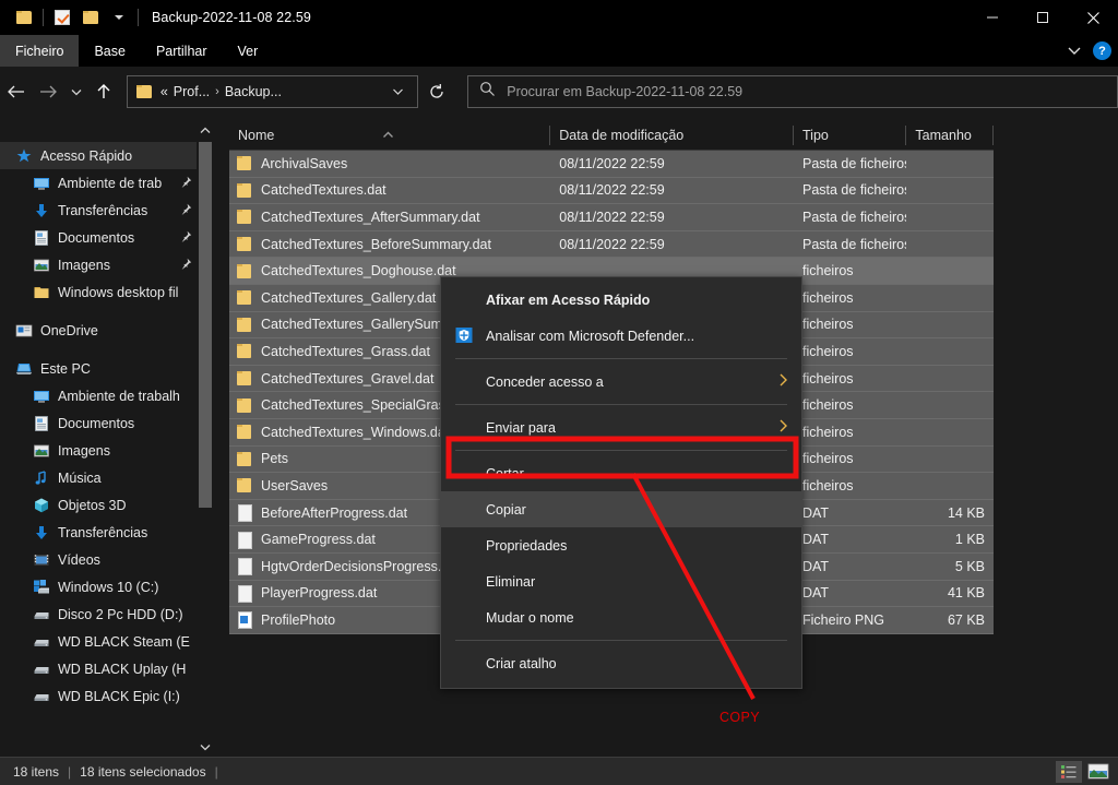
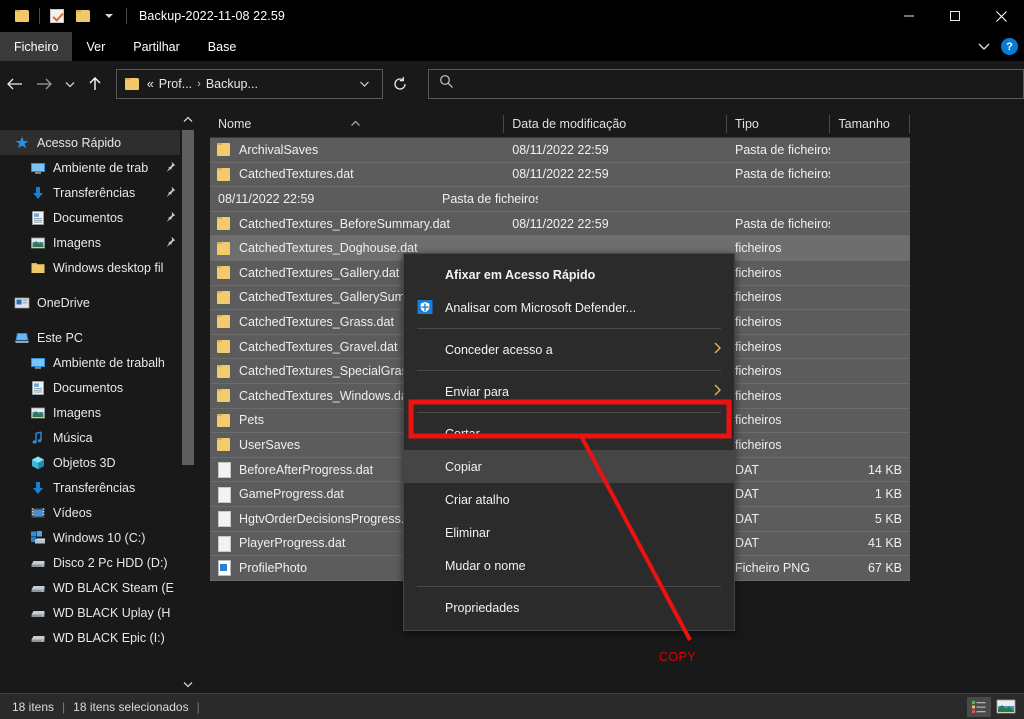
  Backup-2022-11-08 22.59
  Ficheiro
- Base
+ Ver
  Partilhar
- Ver
+ Base
  ?
  «
  Prof...
  ›
  Backup...
- Procurar em Backup-2022-11-08 22.59
  Acesso Rápido
  Ambiente de trab
  Transferências
  Documentos
  Imagens
  Windows desktop fil
  OneDrive
  Este PC
  Ambiente de trabalh
  Documentos
  Imagens
  Música
  Objetos 3D
  Transferências
  Vídeos
  Windows 10 (C:)
  Disco 2 Pc HDD (D:)
  WD BLACK Steam (E
  WD BLACK Uplay (H
  WD BLACK Epic (I:)
  Nome
  Data de modificação
  Tipo
  Tamanho
  ArchivalSaves
  08/11/2022 22:59
  Pasta de ficheiro
  CatchedTextures.dat
  08/11/2022 22:59
  Pasta de ficheiro
- CatchedTextures_AfterSummary.dat
  08/11/2022 22:59
  Pasta de ficheiro
  CatchedTextures_BeforeSummary.dat
  08/11/2022 22:59
  Pasta de ficheiro
  CatchedTextures_Doghouse.dat
  ficheiros
  CatchedTextures_Gallery.dat
  ficheiros
  CatchedTextures_GallerySum
  ficheiros
  CatchedTextures_Grass.dat
  ficheiros
  CatchedTextures_Gravel.dat
  ficheiros
  CatchedTextures_SpecialGra
  ficheiros
  CatchedTextures_Windows.d
  ficheiros
  Pets
  ficheiros
  UserSaves
  ficheiros
  BeforeAfterProgress.dat
  DAT
  14 KB
  GameProgress.dat
  DAT
  1 KB
  HgtvOrderDecisionsProgress
  DAT
  5 KB
  PlayerProgress.dat
  DAT
  41 KB
  ProfilePhoto
  Ficheiro PNG
  67 KB
  Afixar em Acesso Rápido
  Analisar com Microsoft Defender...
  Conceder acesso a
  Enviar para
  Copiar
- Propriedades
+ Criar atalho
  Eliminar
  Mudar o nome
- Criar atalho
+ Propriedades
  COPY
  18 itens
  |
  18 itens selecionados
  |
